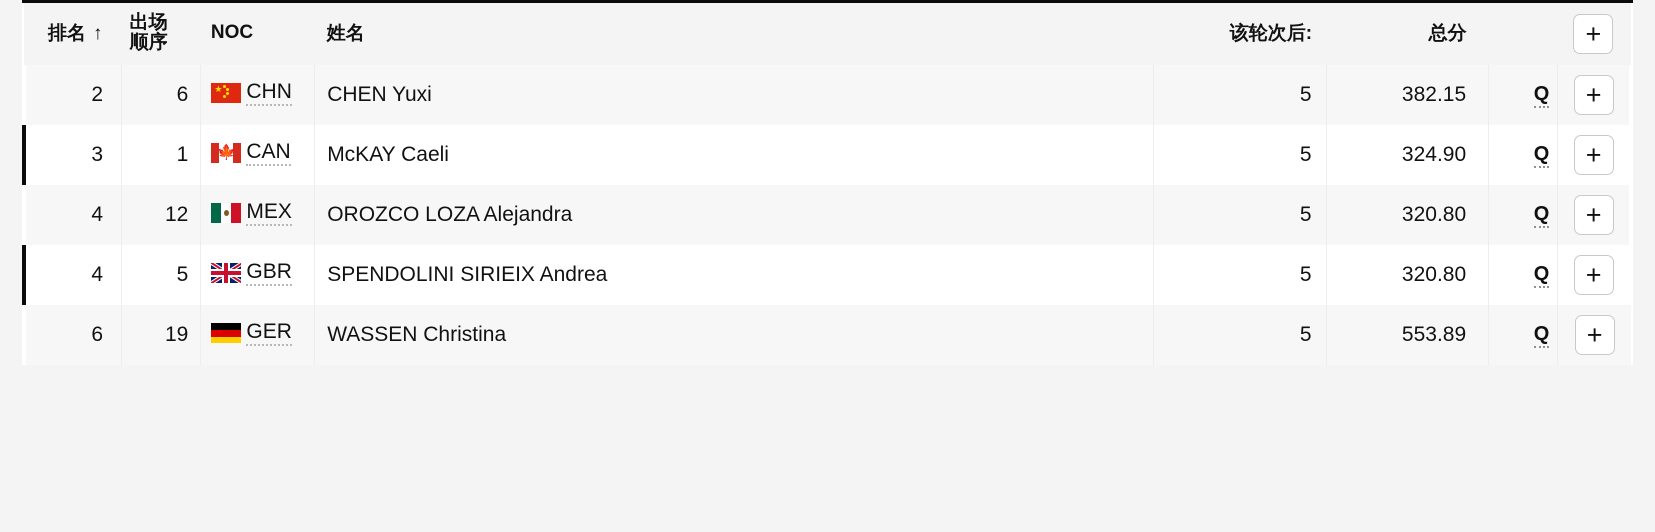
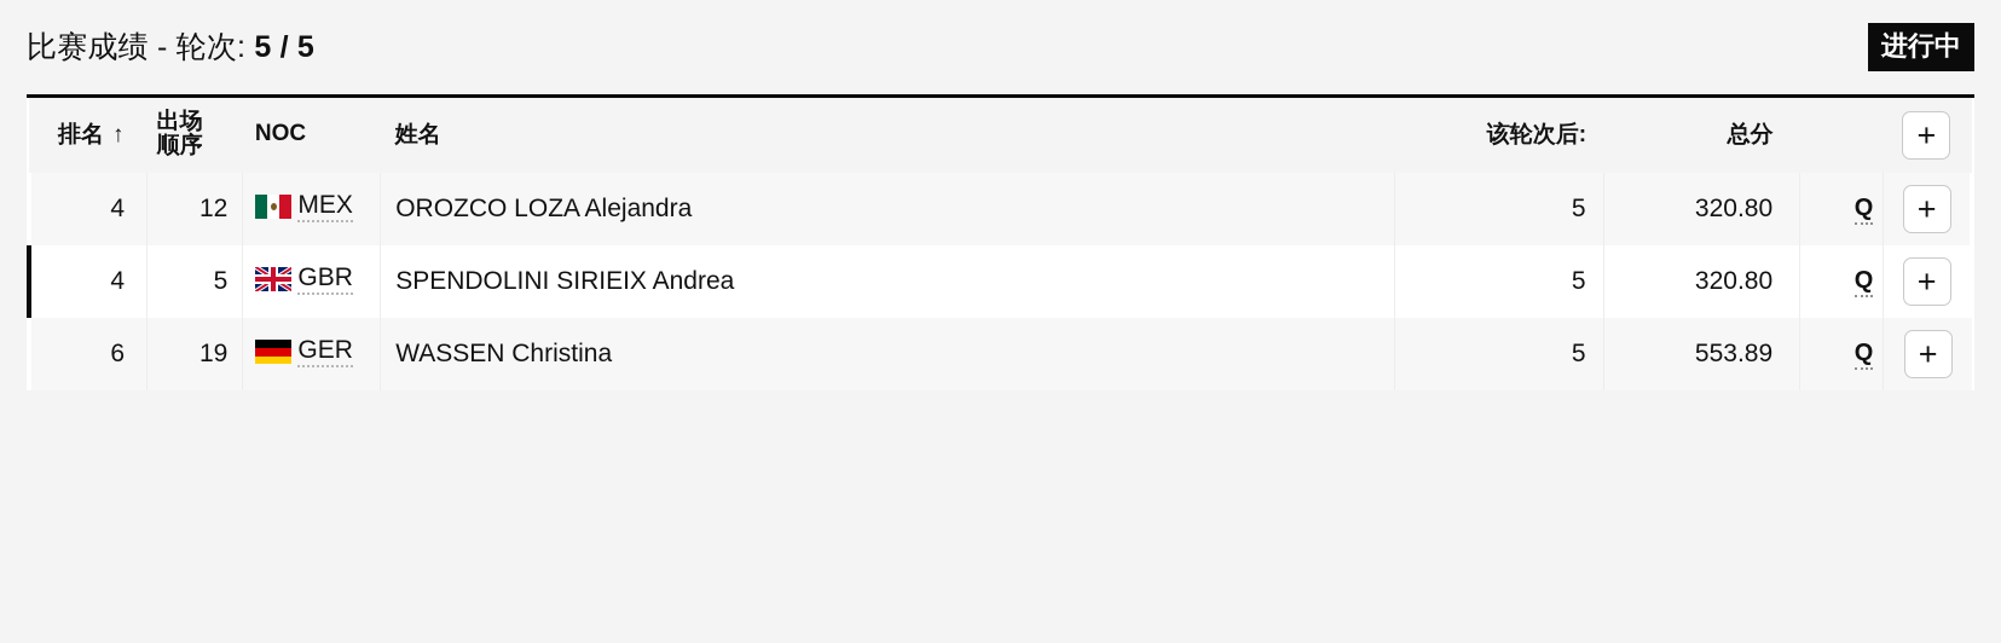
+ 比赛成绩 - 轮次: 5 / 5
+ 进行中
  排名 ↑	出场 顺序	NOC	姓名	该轮次后:	总分		+
- 2	6	★ CHN	CHEN Yuxi	5	382.15	Q	+
- 3	1	🍁 CAN	McKAY Caeli	5	324.90	Q	+
  4	12	MEX	OROZCO LOZA Alejandra	5	320.80	Q	+
  4	5	GBR	SPENDOLINI SIRIEIX Andrea	5	320.80	Q	+
  6	19	GER	WASSEN Christina	5	553.89	Q	+
